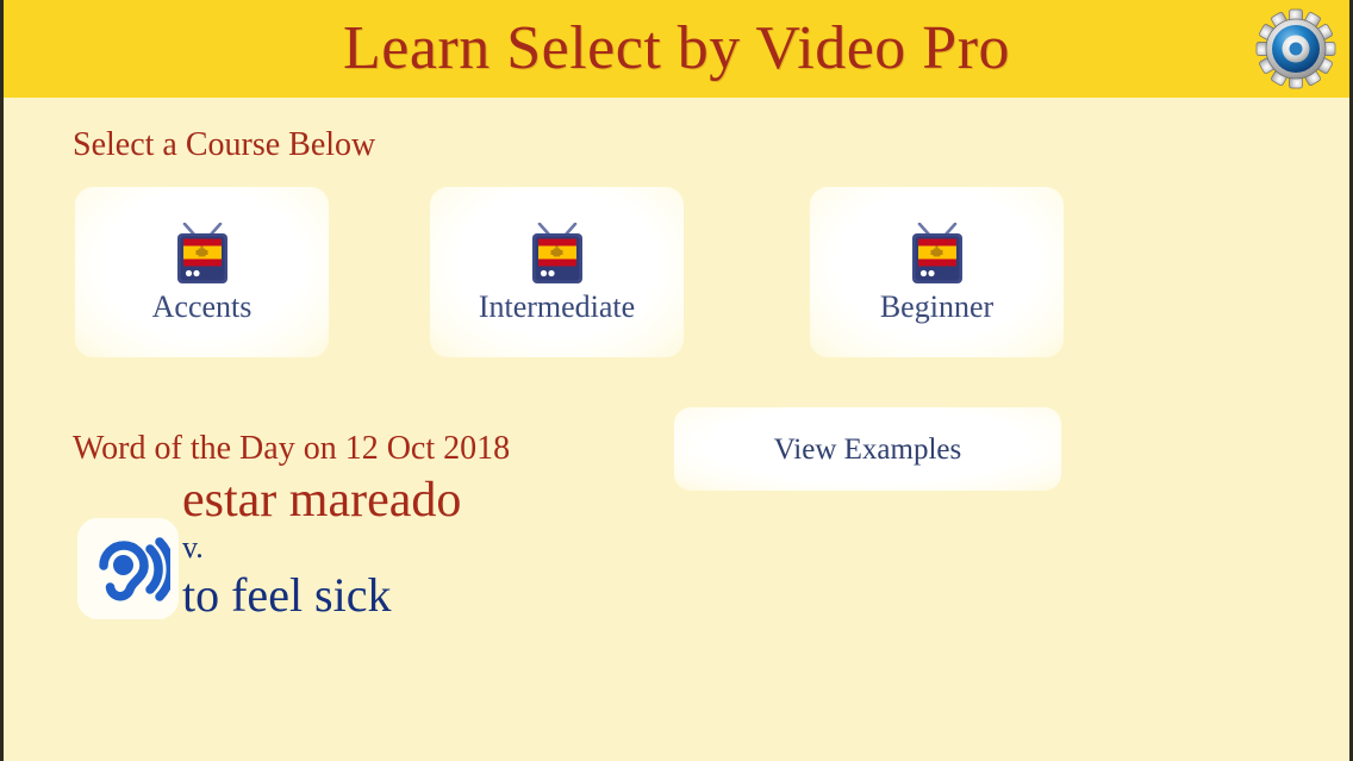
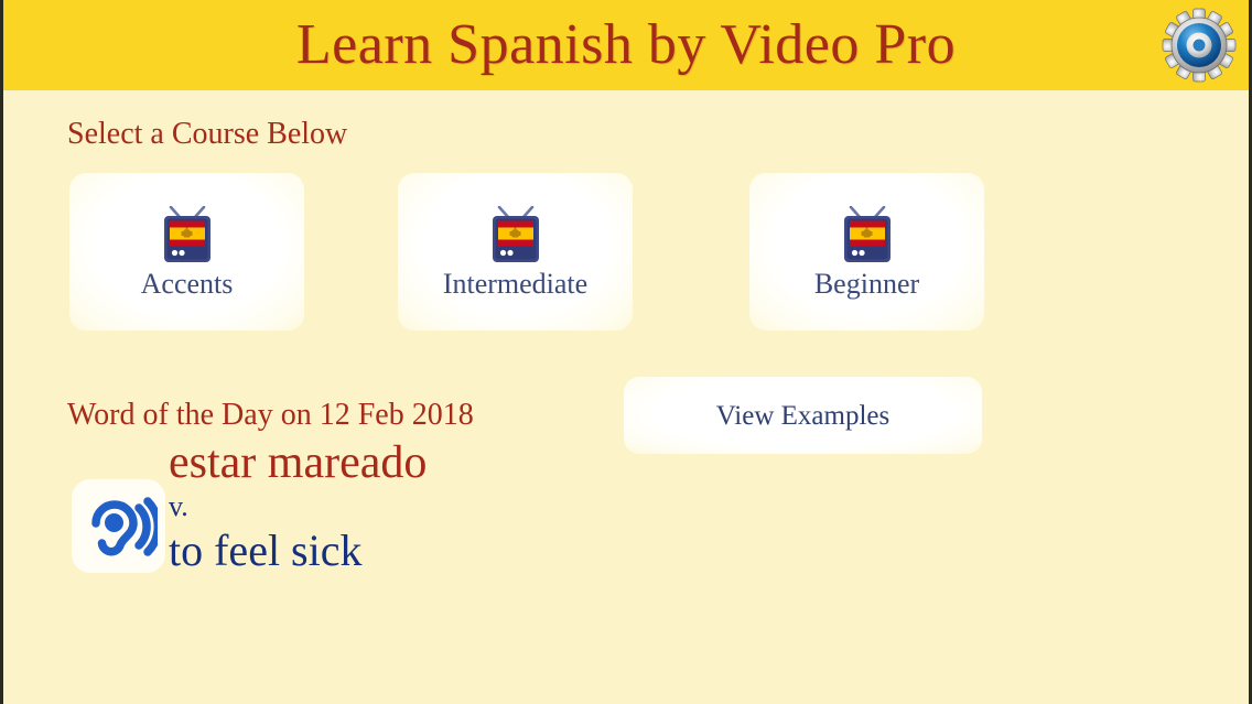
- Learn Select by Video Pro
+ Learn Spanish by Video Pro
  Select a Course Below
  Accents
  Intermediate
  Beginner
  View Examples
- Word of the Day on 12 Oct 2018
+ Word of the Day on 12 Feb 2018
  estar mareado
  v.
  to feel sick
